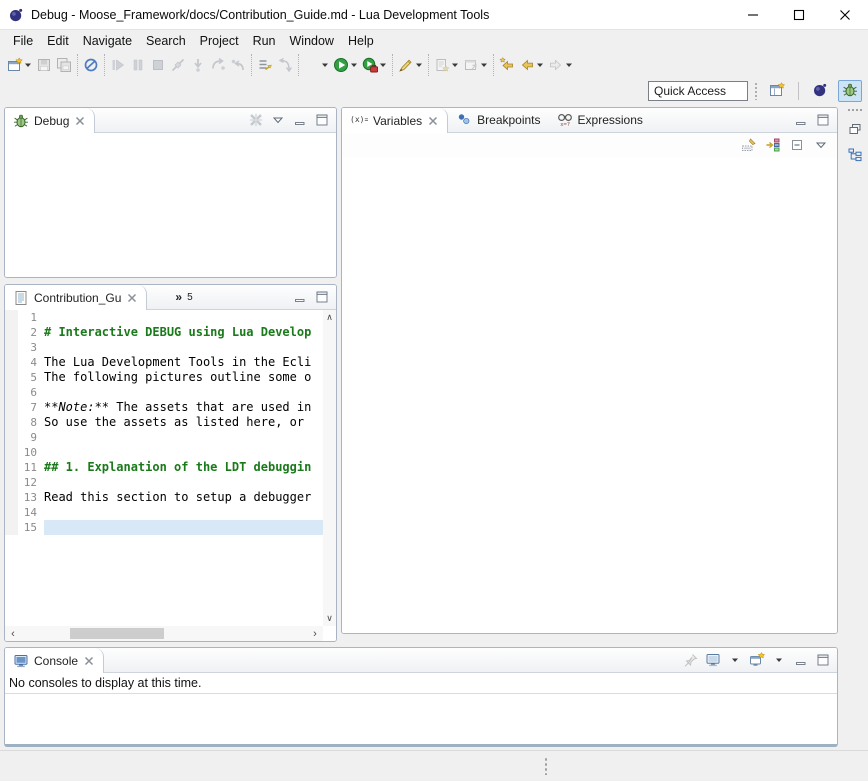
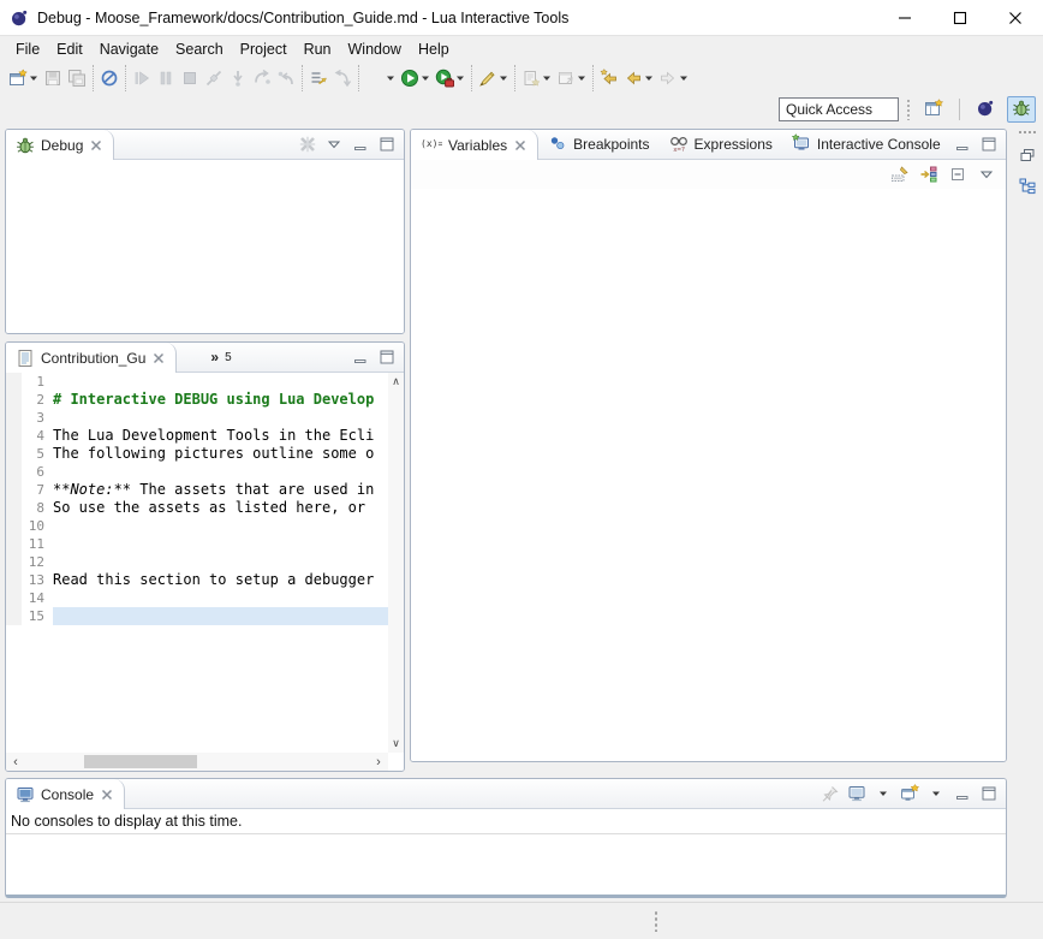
- Debug - Moose_Framework/docs/Contribution_Guide.md - Lua Development Tools
+ Debug - Moose_Framework/docs/Contribution_Guide.md - Lua Interactive Tools
  File
  Edit
  Navigate
  Search
  Project
  Run
  Window
  Help
  Quick Access
  Debug
  (x)=
  Variables
  Breakpoints
  Expressions
+ Interactive Console
  Contribution_Gu
  »
  5
  1
  2
  # Interactive DEBUG using Lua Develop
  3
  4
  The Lua Development Tools in the Ecli
  5
  The following pictures outline some o
  6
  7
  **Note:** The assets that are used in
  8
  So use the assets as listed here, or
- 9
  10
  11
- ## 1. Explanation of the LDT debuggin
  12
  13
  Read this section to setup a debugger
  14
  15
  ∧
  ∨
  ‹
  ›
  Console
  No consoles to display at this time.
